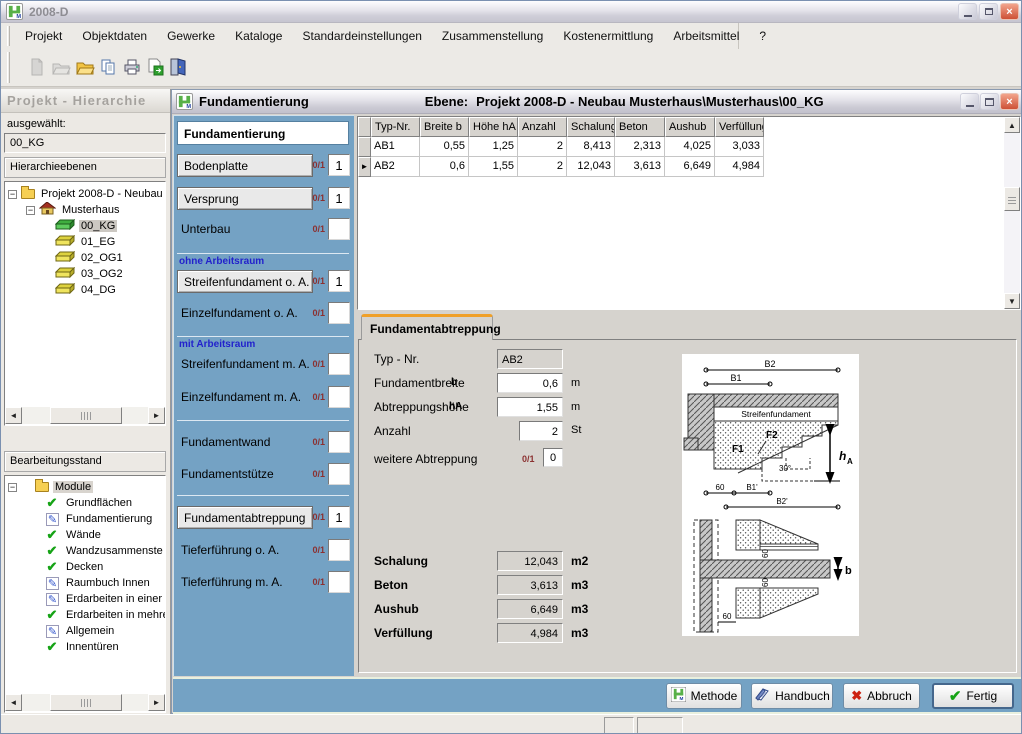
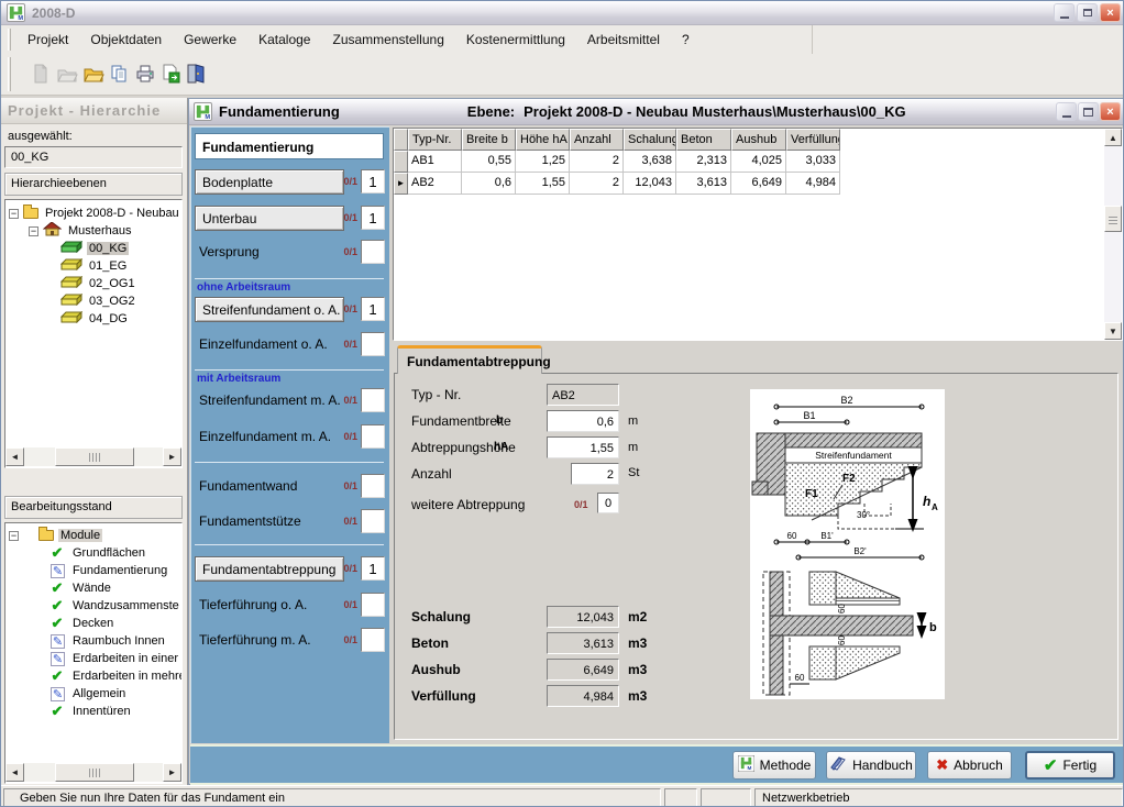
  2008-D
  ×
  Projekt
  Objektdaten
  Gewerke
  Kataloge
- Standardeinstellungen
  Zusammenstellung
  Kostenermittlung
  Arbeitsmittel
  ?
  Projekt - Hierarchie
  ausgewählt:
  00_KG
  Hierarchieebenen
  −
  Projekt 2008-D - Neubau
  −
  Musterhaus
  00_KG
  01_EG
  02_OG1
  03_OG2
  04_DG
  ◄
  ►
  Bearbeitungsstand
  −
  Module
  ✔
  Grundflächen
  ✎
  Fundamentierung
  ✔
  Wände
  ✔
  Wandzusammenste
  ✔
  Decken
  ✎
  Raumbuch Innen
  ✎
  Erdarbeiten in einer
  ✔
  Erdarbeiten in mehr
  ✎
  Allgemein
  ✔
  Innentüren
  ◄
  ►
  Fundamentierung
  Ebene:
  Projekt 2008-D - Neubau Musterhaus\Musterhaus\00_KG
  ×
  Fundamentierung
  Bodenplatte
  0/1
  1
- Versprung
+ Unterbau
  0/1
  1
- Unterbau
+ Versprung
  0/1
  ohne Arbeitsraum
  Streifenfundament o. A.
  0/1
  1
  Einzelfundament o. A.
  0/1
  mit Arbeitsraum
  Streifenfundament m. A.
  0/1
  Einzelfundament m. A.
  0/1
  Fundamentwand
  0/1
  Fundamentstütze
  0/1
  Fundamentabtreppung
  0/1
  1
  Tieferführung o. A.
  0/1
  Tieferführung m. A.
  0/1
  Typ-Nr.
  Breite b
  Höhe hA
  Anzahl
  Schalung
  Beton
  Aushub
  Verfüllun
  AB1
  0,55
  1,25
  2
- 8,413
+ 3,638
  2,313
  4,025
  3,033
  ►
  AB2
  0,6
  1,55
  2
  12,043
  3,613
  6,649
  4,984
  ▲
  ▼
  Fundamentabtreppung
  Typ - Nr.
  AB2
  Fundamentbreite
  b
  0,6
  m
  Abtreppungshöhe
  hA
  1,55
  m
  Anzahl
  2
  St
  weitere Abtreppung
  0/1
  0
  Schalung
  12,043
  m2
  Beton
  3,613
  m3
  Aushub
  6,649
  m3
  Verfüllung
  4,984
  m3
  B2
  B1
  Streifenfundament
  F1
  F2
  30°
  h
  A
  60
  B1'
  B2'
  b
  60
  Methode
  Handbuch
  ✖
  Abbruch
  ✔
  Fertig
+ Geben Sie nun Ihre Daten für das Fundament ein
+ Netzwerkbetrieb
